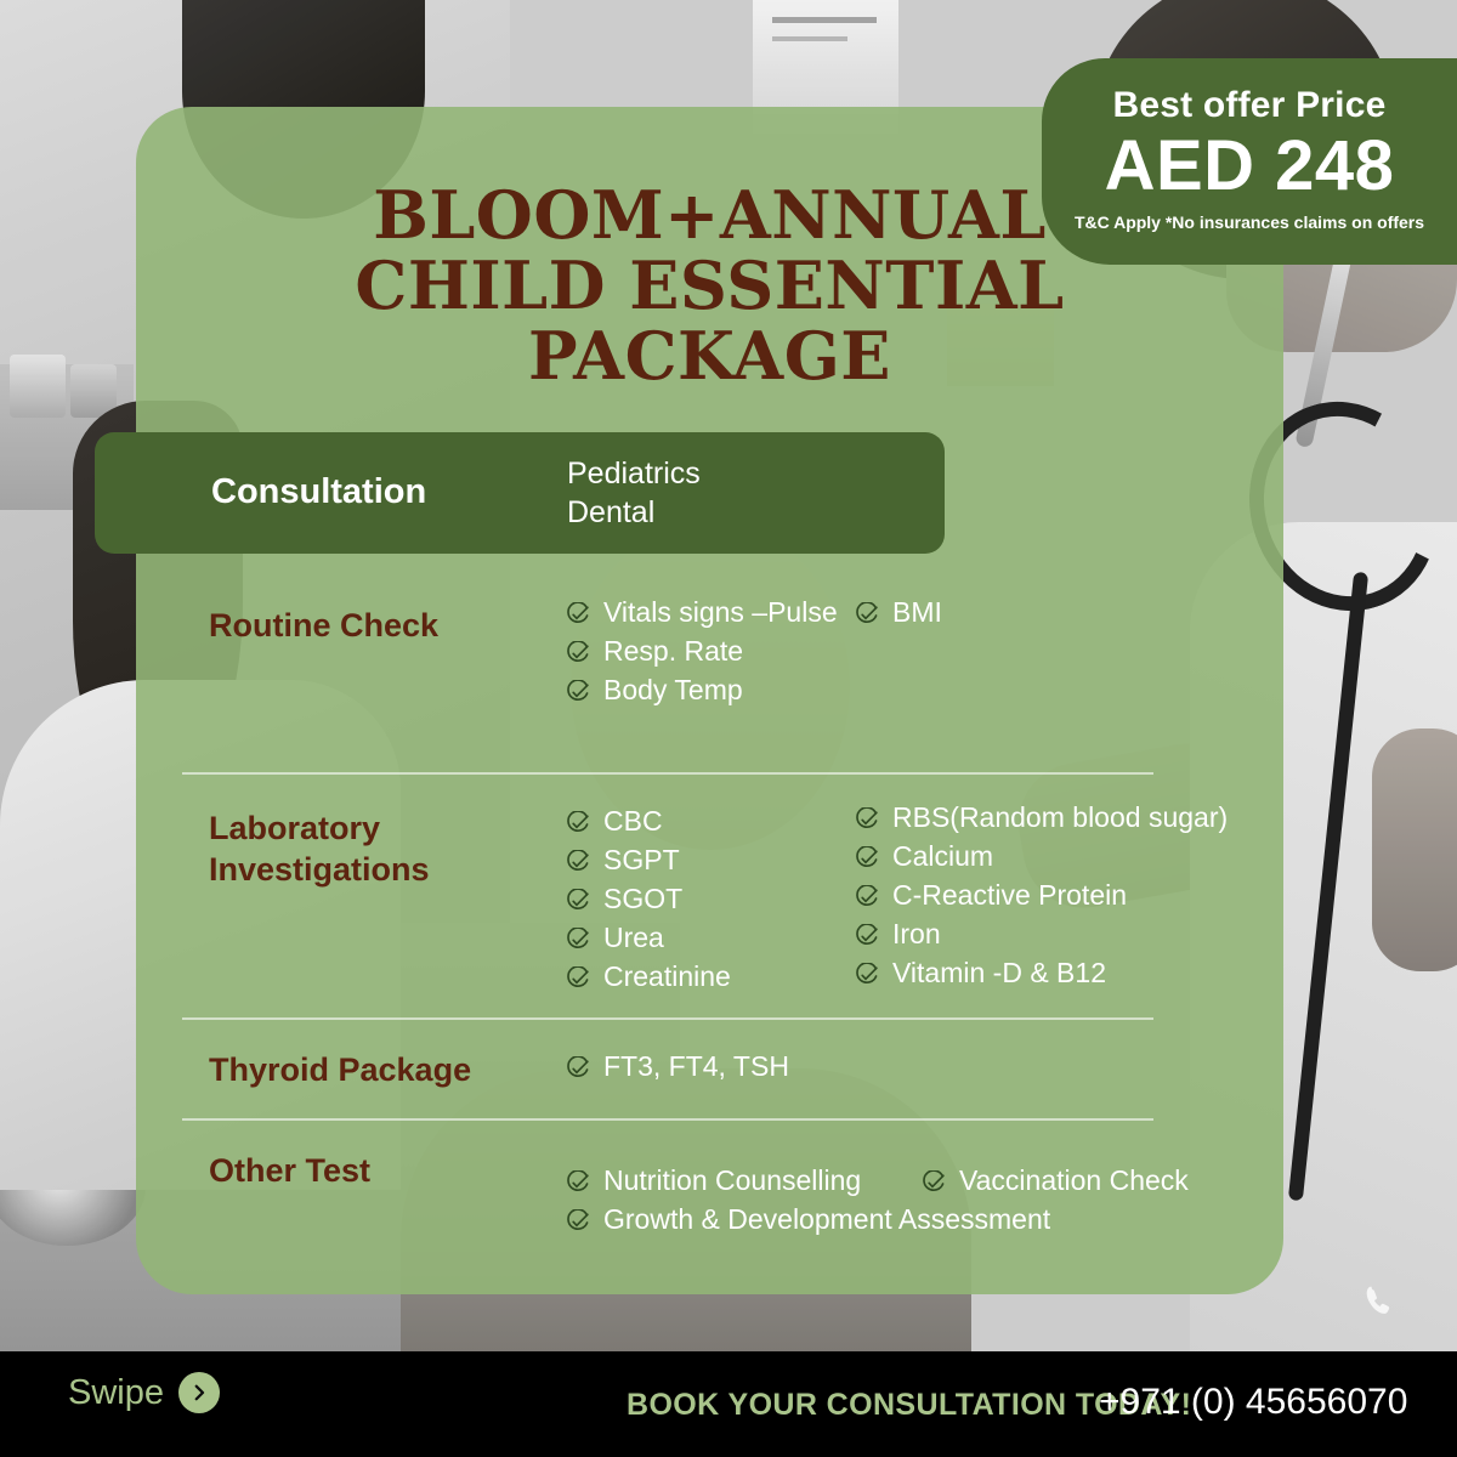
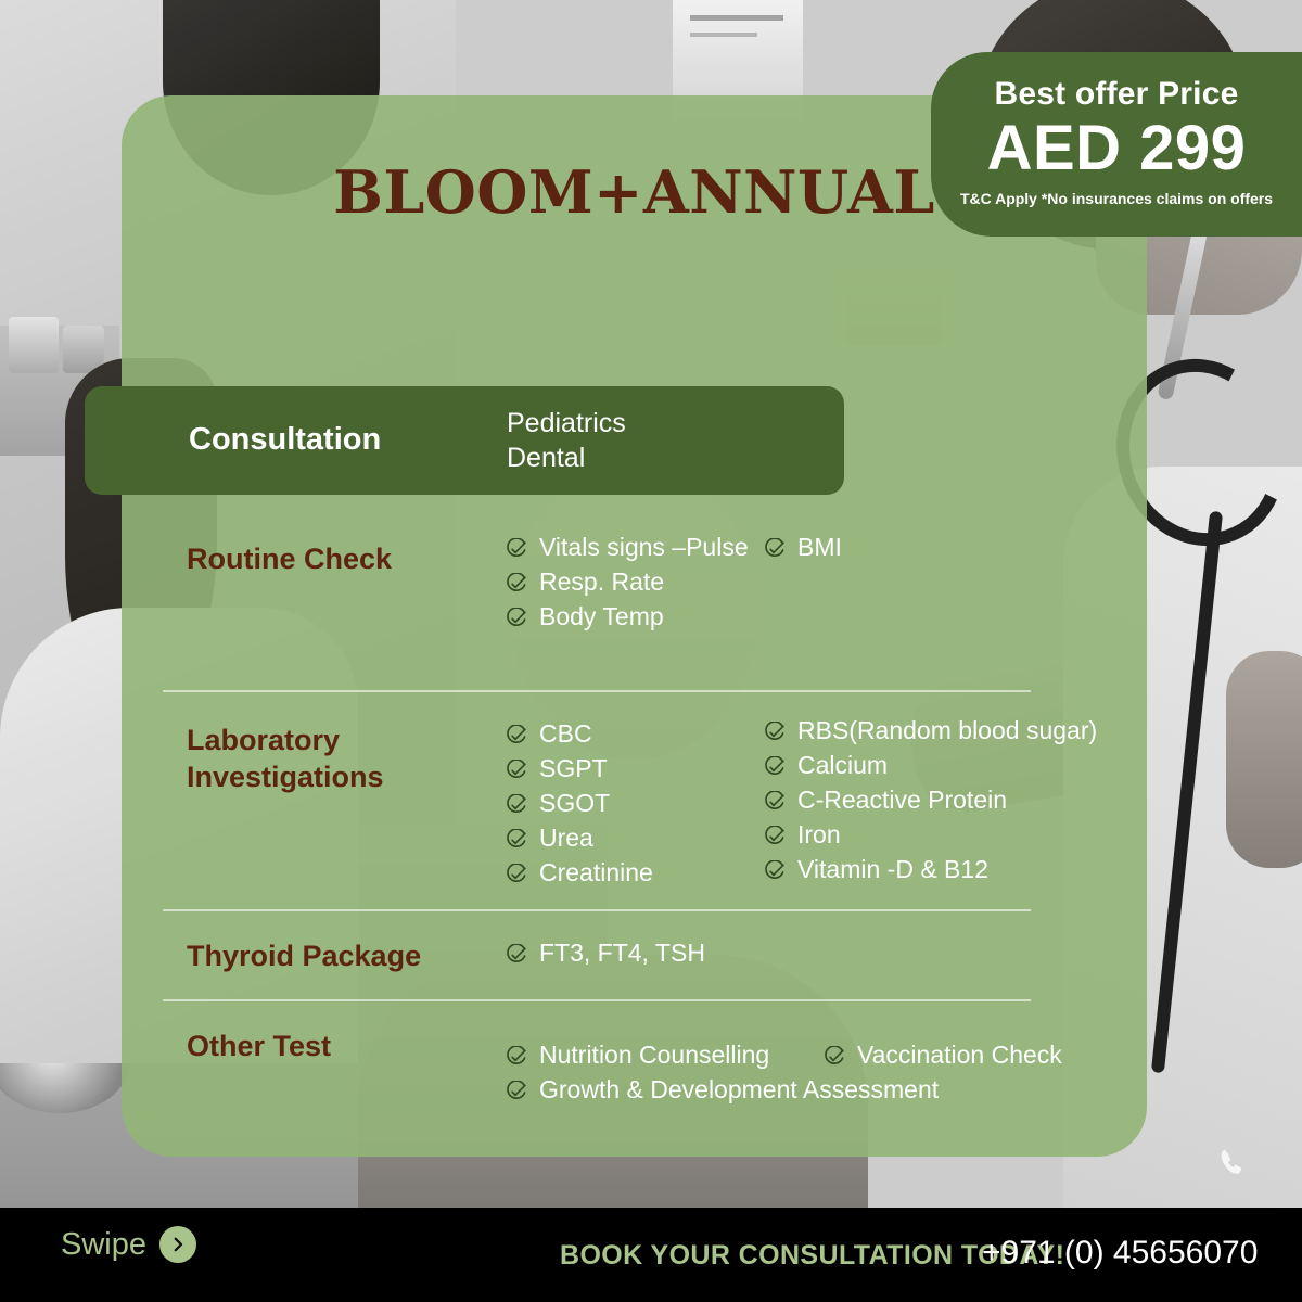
  BLOOM+ANNUAL
- CHILD ESSENTIAL
- PACKAGE
  Best offer Price
- AED 248
+ AED 299
  T&C Apply *No insurances claims on offers
  Consultation
  Pediatrics
  Dental
  Routine Check
  Vitals signs –Pulse
  Resp. Rate
  Body Temp
  BMI
  Laboratory
  Investigations
  CBC
  SGPT
  SGOT
  Urea
  Creatinine
  RBS(Random blood sugar)
  Calcium
  C-Reactive Protein
  Iron
  Vitamin -D & B12
  Thyroid Package
  FT3, FT4, TSH
  Other Test
  Nutrition Counselling
  Growth & Development Assessment
  Vaccination Check
  Swipe
  BOOK YOUR CONSULTATION TODAY!
  +971 (0) 45656070
